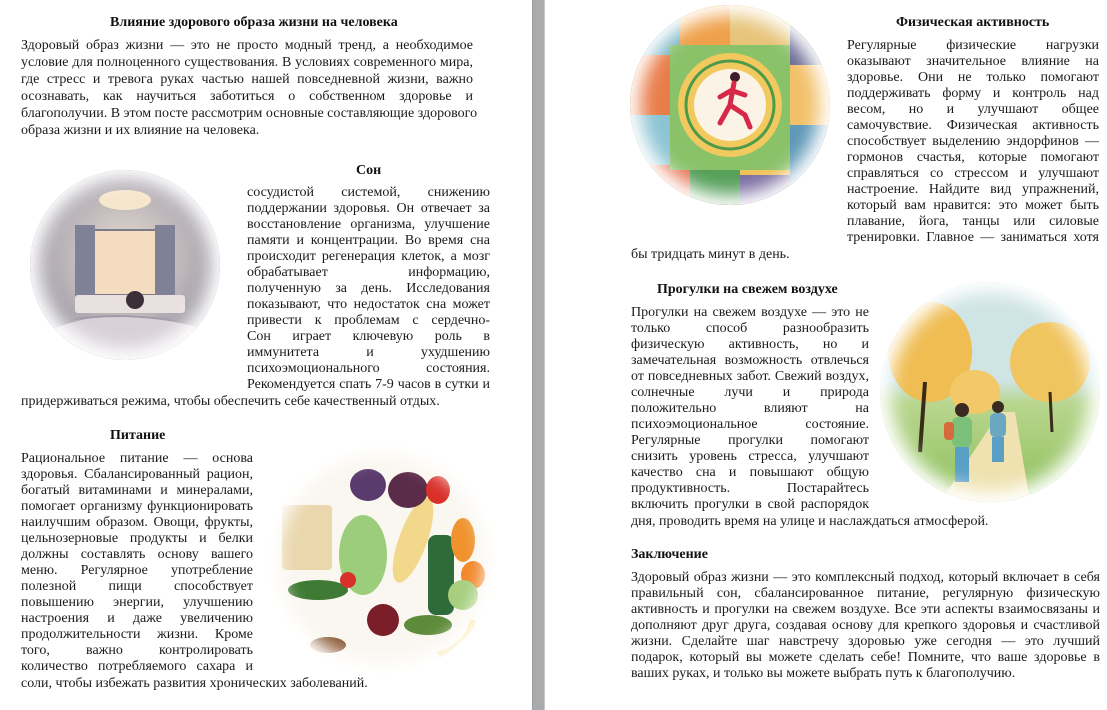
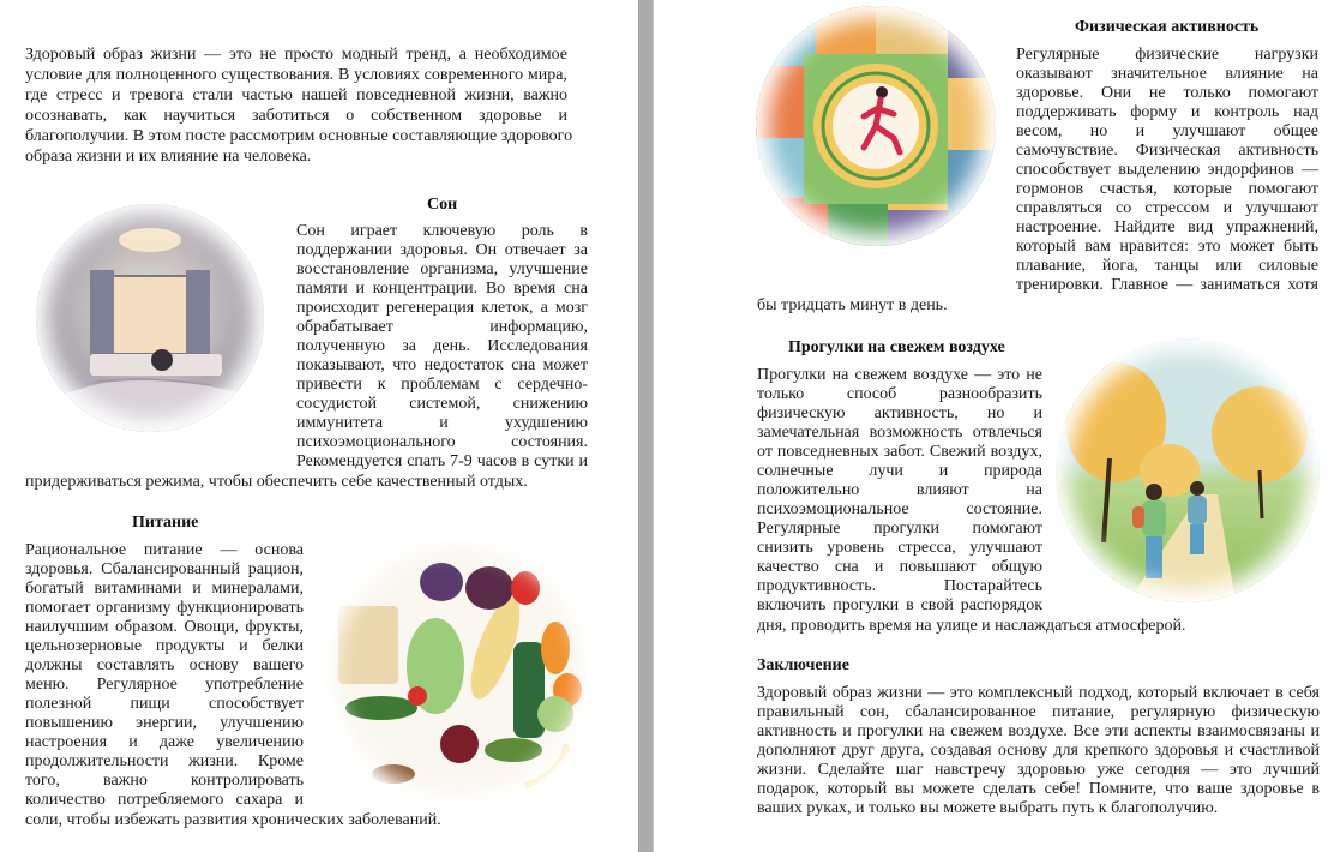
- Влияние здорового образа жизни на человека
  Здоровый образ жизни — это не просто модный тренд, а необходимое
  условие для полноценного существования. В условиях современного мира,
- где стресс и тревога руках частью нашей повседневной жизни, важно
+ где стресс и тревога стали частью нашей повседневной жизни, важно
  осознавать, как научиться заботиться о собственном здоровье и
  благополучии. В этом посте рассмотрим основные составляющие здорового
  образа жизни и их влияние на человека.
  Сон
- сосудистой системой, снижению
+ Сон играет ключевую роль в
  поддержании здоровья. Он отвечает за
  восстановление организма, улучшение
  памяти и концентрации. Во время сна
  происходит регенерация клеток, а мозг
  обрабатывает информацию,
  полученную за день. Исследования
  показывают, что недостаток сна может
  привести к проблемам с сердечно-
- Сон играет ключевую роль в
+ сосудистой системой, снижению
  иммунитета и ухудшению
  психоэмоционального состояния.
  Рекомендуется спать 7-9 часов в сутки и
  придерживаться режима, чтобы обеспечить себе качественный отдых.
  Питание
  Рациональное питание — основа
  здоровья. Сбалансированный рацион,
  богатый витаминами и минералами,
  помогает организму функционировать
  наилучшим образом. Овощи, фрукты,
  цельнозерновые продукты и белки
  должны составлять основу вашего
  меню. Регулярное употребление
  полезной пищи способствует
  повышению энергии, улучшению
  настроения и даже увеличению
  продолжительности жизни. Кроме
  того, важно контролировать
  количество потребляемого сахара и
  соли, чтобы избежать развития хронических заболеваний.
  Физическая активность
  Регулярные физические нагрузки
  оказывают значительное влияние на
  здоровье. Они не только помогают
  поддерживать форму и контроль над
  весом, но и улучшают общее
  самочувствие. Физическая активность
  способствует выделению эндорфинов —
  гормонов счастья, которые помогают
  справляться со стрессом и улучшают
  настроение. Найдите вид упражнений,
  который вам нравится: это может быть
  плавание, йога, танцы или силовые
  тренировки. Главное — заниматься хотя
  бы тридцать минут в день.
  Прогулки на свежем воздухе
  Прогулки на свежем воздухе — это не
  только способ разнообразить
  физическую активность, но и
  замечательная возможность отвлечься
  от повседневных забот. Свежий воздух,
  солнечные лучи и природа
  положительно влияют на
  психоэмоциональное состояние.
  Регулярные прогулки помогают
  снизить уровень стресса, улучшают
  качество сна и повышают общую
  продуктивность. Постарайтесь
  включить прогулки в свой распорядок
  дня, проводить время на улице и наслаждаться атмосферой.
  Заключение
  Здоровый образ жизни — это комплексный подход, который включает в себя
  правильный сон, сбалансированное питание, регулярную физическую
  активность и прогулки на свежем воздухе. Все эти аспекты взаимосвязаны и
  дополняют друг друга, создавая основу для крепкого здоровья и счастливой
  жизни. Сделайте шаг навстречу здоровью уже сегодня — это лучший
  подарок, который вы можете сделать себе! Помните, что ваше здоровье в
  ваших руках, и только вы можете выбрать путь к благополучию.
